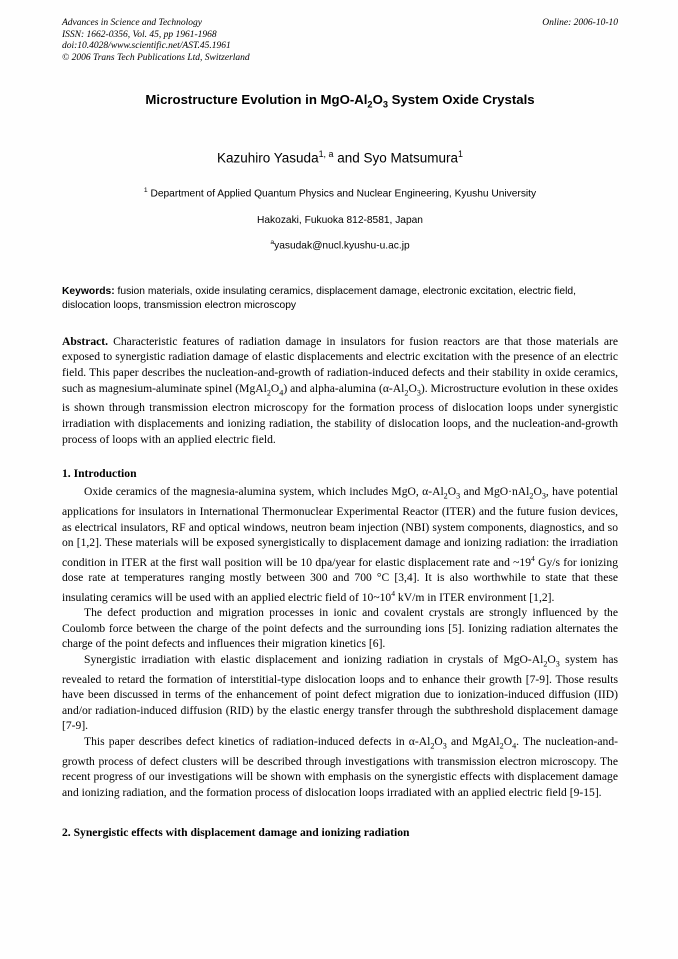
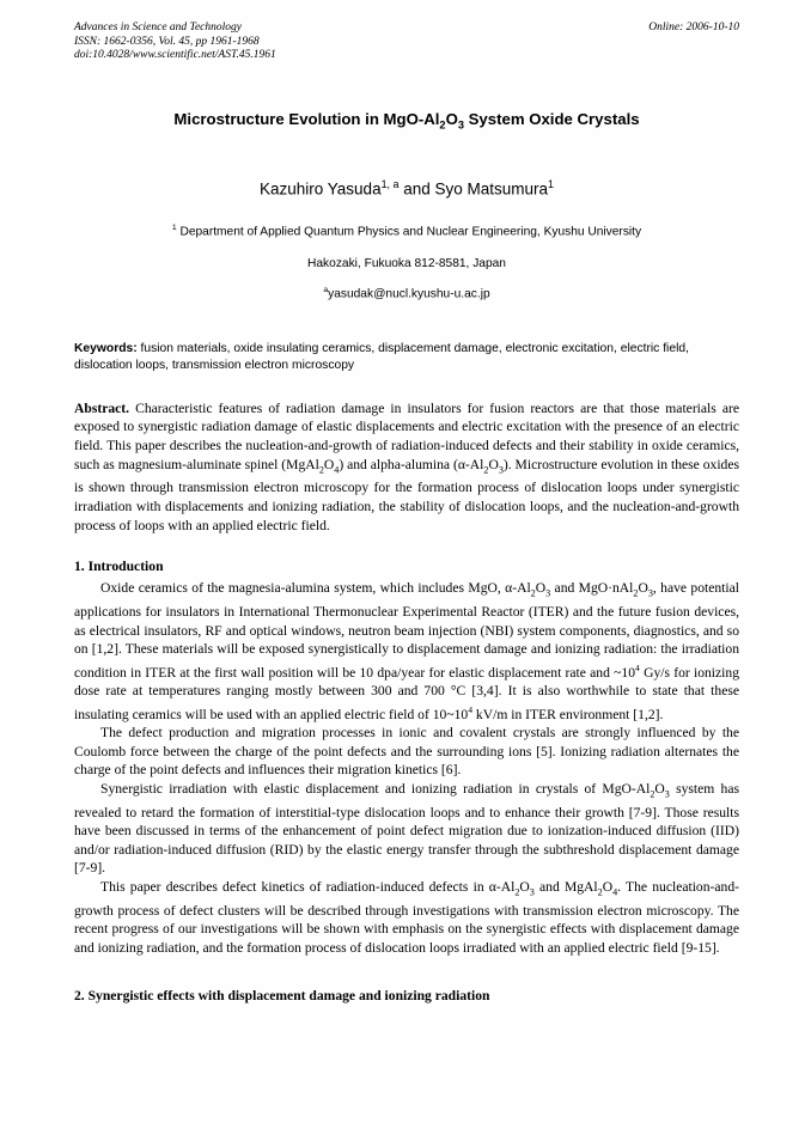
  Advances in Science and Technology
  ISSN: 1662-0356, Vol. 45, pp 1961-1968
  doi:10.4028/www.scientific.net/AST.45.1961
- © 2006 Trans Tech Publications Ltd, Switzerland
  Online: 2006-10-10
  Microstructure Evolution in MgO-Al2O3 System Oxide Crystals
  Kazuhiro Yasuda1, a and Syo Matsumura1
  Department of Applied Quantum Physics and Nuclear Engineering, Kyushu University
  Hakozaki, Fukuoka 812-8581, Japan
  yasudak@nucl.kyushu-u.ac.jp
  Keywords: fusion materials, oxide insulating ceramics, displacement damage, electronic excitation, electric field, dislocation loops, transmission electron microscopy
  Abstract. Characteristic features of radiation damage in insulators for fusion reactors are that those materials are exposed to synergistic radiation damage of elastic displacements and electric excitation with the presence of an electric field. This paper describes the nucleation-and-growth of radiation-induced defects and their stability in oxide ceramics, such as magnesium-aluminate spinel (MgAl2O4) and alpha-alumina (α-Al2O3). Microstructure evolution in these oxides is shown through transmission electron microscopy for the formation process of dislocation loops under synergistic irradiation with displacements and ionizing radiation, the stability of dislocation loops, and the nucleation-and-growth process of loops with an applied electric field.
  1. Introduction
- Oxide ceramics of the magnesia-alumina system, which includes MgO, α-Al2O3 and MgO·nAl2O3, have potential applications for insulators in International Thermonuclear Experimental Reactor (ITER) and the future fusion devices, as electrical insulators, RF and optical windows, neutron beam injection (NBI) system components, diagnostics, and so on [1,2]. These materials will be exposed synergistically to displacement damage and ionizing radiation: the irradiation condition in ITER at the first wall position will be 10 dpa/year for elastic displacement rate and ~194 Gy/s for ionizing dose rate at temperatures ranging mostly between 300 and 700 °C [3,4]. It is also worthwhile to state that these insulating ceramics will be used with an applied electric field of 10~104 kV/m in ITER environment [1,2].
+ Oxide ceramics of the magnesia-alumina system, which includes MgO, α-Al2O3 and MgO·nAl2O3, have potential applications for insulators in International Thermonuclear Experimental Reactor (ITER) and the future fusion devices, as electrical insulators, RF and optical windows, neutron beam injection (NBI) system components, diagnostics, and so on [1,2]. These materials will be exposed synergistically to displacement damage and ionizing radiation: the irradiation condition in ITER at the first wall position will be 10 dpa/year for elastic displacement rate and ~104 Gy/s for ionizing dose rate at temperatures ranging mostly between 300 and 700 °C [3,4]. It is also worthwhile to state that these insulating ceramics will be used with an applied electric field of 10~104 kV/m in ITER environment [1,2].
  The defect production and migration processes in ionic and covalent crystals are strongly influenced by the Coulomb force between the charge of the point defects and the surrounding ions [5]. Ionizing radiation alternates the charge of the point defects and influences their migration kinetics [6].
  Synergistic irradiation with elastic displacement and ionizing radiation in crystals of MgO-Al2O3 system has revealed to retard the formation of interstitial-type dislocation loops and to enhance their growth [7-9]. Those results have been discussed in terms of the enhancement of point defect migration due to ionization-induced diffusion (IID) and/or radiation-induced diffusion (RID) by the elastic energy transfer through the subthreshold displacement damage [7-9].
  This paper describes defect kinetics of radiation-induced defects in α-Al2O3 and MgAl2O4. The nucleation-and-growth process of defect clusters will be described through investigations with transmission electron microscopy. The recent progress of our investigations will be shown with emphasis on the synergistic effects with displacement damage and ionizing radiation, and the formation process of dislocation loops irradiated with an applied electric field [9-15].
  2. Synergistic effects with displacement damage and ionizing radiation
